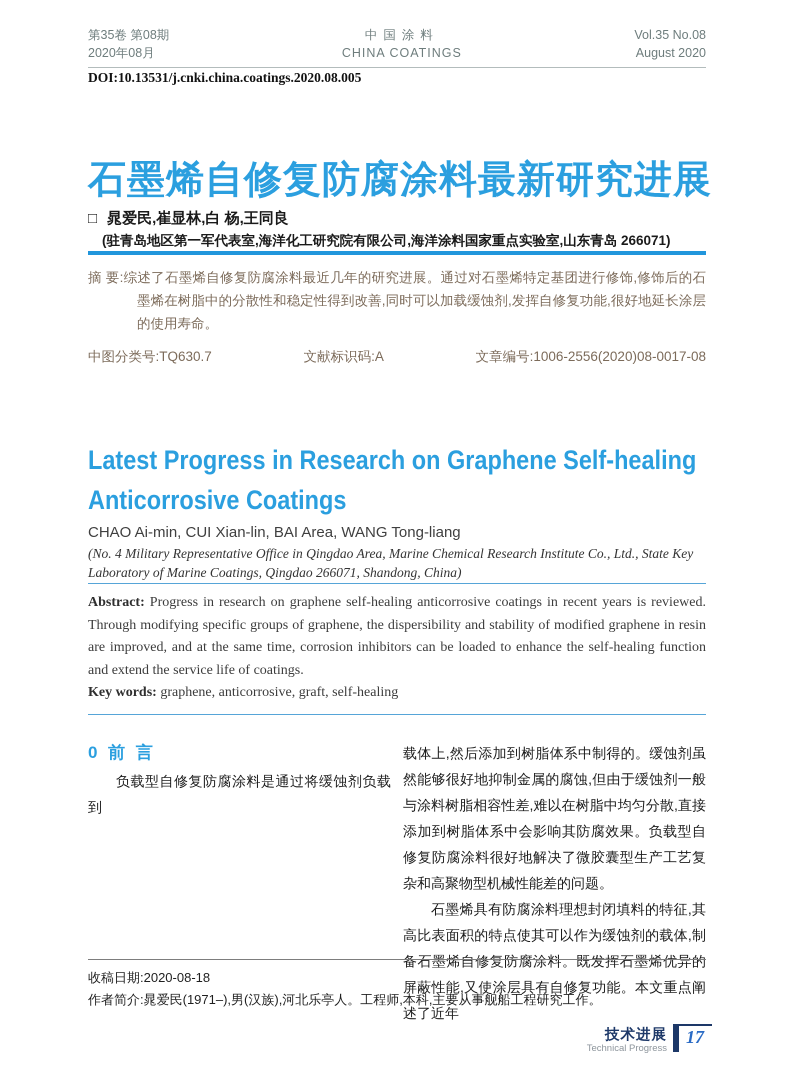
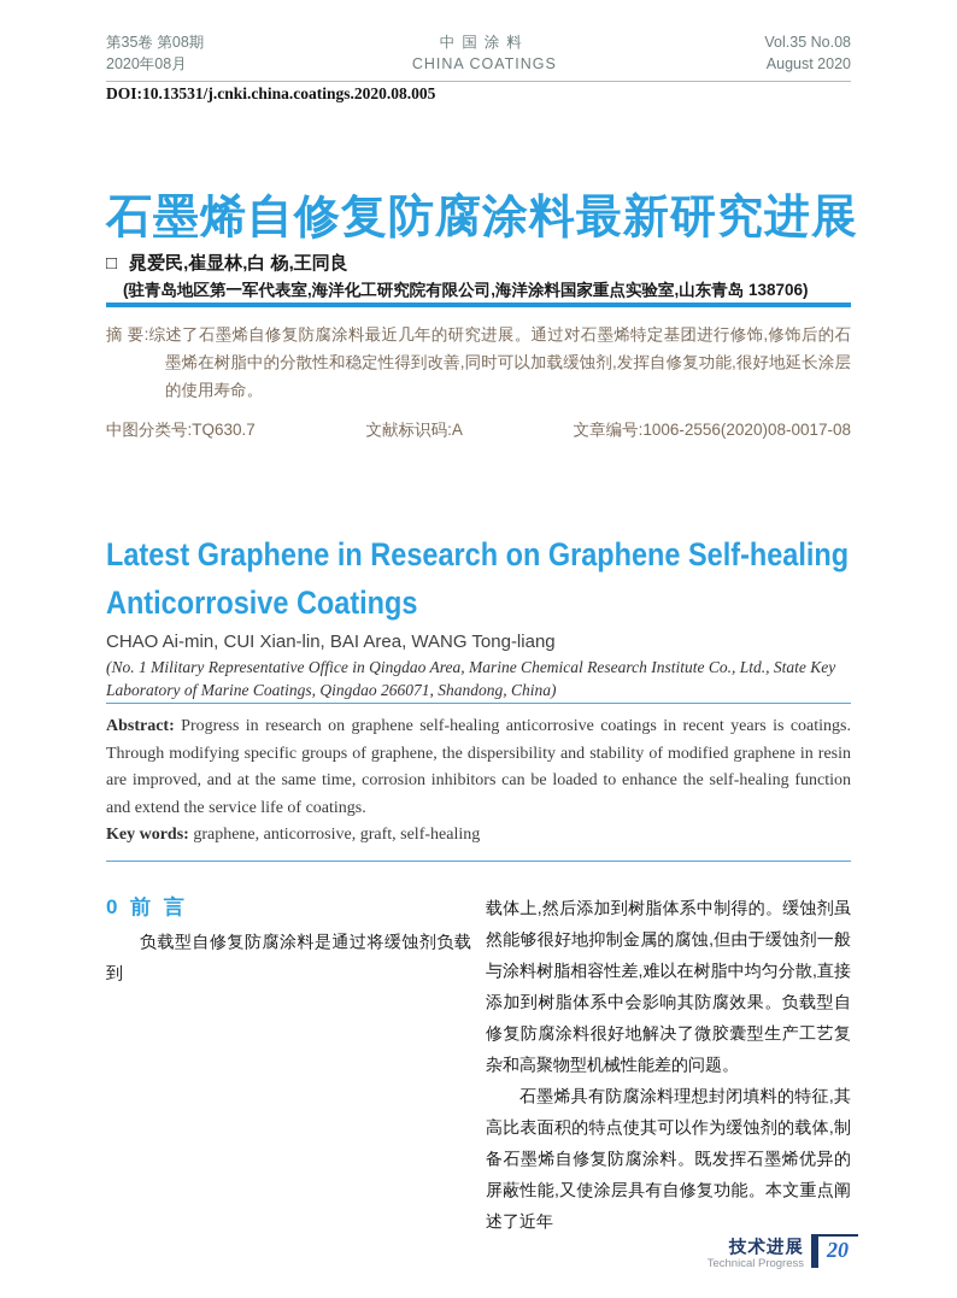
  第35卷 第08期
  2020年08月
  中国涂料
  CHINA COATINGS
  Vol.35 No.08
  August 2020
  DOI:10.13531/j.cnki.china.coatings.2020.08.005
  石墨烯自修复防腐涂料最新研究进展
  □ 晁爱民,崔显林,白 杨,王同良
- (驻青岛地区第一军代表室,海洋化工研究院有限公司,海洋涂料国家重点实验室,山东青岛 266071)
+ (驻青岛地区第一军代表室,海洋化工研究院有限公司,海洋涂料国家重点实验室,山东青岛 138706)
  摘 要:综述了石墨烯自修复防腐涂料最近几年的研究进展。通过对石墨烯特定基团进行修饰,修饰后的石墨烯在树脂中的分散性和稳定性得到改善,同时可以加载缓蚀剂,发挥自修复功能,很好地延长涂层的使用寿命。
  中图分类号:TQ630.7
  文献标识码:A
  文章编号:1006-2556(2020)08-0017-08
- Latest Progress in Research on Graphene Self-healing
+ Latest Graphene in Research on Graphene Self-healing
  Anticorrosive Coatings
  CHAO Ai-min, CUI Xian-lin, BAI Area, WANG Tong-liang
- (No. 4 Military Representative Office in Qingdao Area, Marine Chemical Research Institute Co., Ltd., State Key Laboratory of Marine Coatings, Qingdao 266071, Shandong, China)
+ (No. 1 Military Representative Office in Qingdao Area, Marine Chemical Research Institute Co., Ltd., State Key Laboratory of Marine Coatings, Qingdao 266071, Shandong, China)
- Abstract: Progress in research on graphene self-healing anticorrosive coatings in recent years is reviewed. Through modifying specific groups of graphene, the dispersibility and stability of modified graphene in resin are improved, and at the same time, corrosion inhibitors can be loaded to enhance the self-healing function and extend the service life of coatings.
+ Abstract: Progress in research on graphene self-healing anticorrosive coatings in recent years is coatings. Through modifying specific groups of graphene, the dispersibility and stability of modified graphene in resin are improved, and at the same time, corrosion inhibitors can be loaded to enhance the self-healing function and extend the service life of coatings.
  Key words: graphene, anticorrosive, graft, self-healing
  0 前 言
  负载型自修复防腐涂料是通过将缓蚀剂负载到
  载体上,然后添加到树脂体系中制得的。缓蚀剂虽然能够很好地抑制金属的腐蚀,但由于缓蚀剂一般与涂料树脂相容性差,难以在树脂中均匀分散,直接添加到树脂体系中会影响其防腐效果。负载型自修复防腐涂料很好地解决了微胶囊型生产工艺复杂和高聚物型机械性能差的问题。
  石墨烯具有防腐涂料理想封闭填料的特征,其高比表面积的特点使其可以作为缓蚀剂的载体,制备石墨烯自修复防腐涂料。既发挥石墨烯优异的屏蔽性能,又使涂层具有自修复功能。本文重点阐述了近年
- 收稿日期:2020-08-18
- 作者简介:晁爱民(1971–),男(汉族),河北乐亭人。工程师,本科,主要从事舰船工程研究工作。
  技术进展
  Technical Progress
- 17
+ 20
